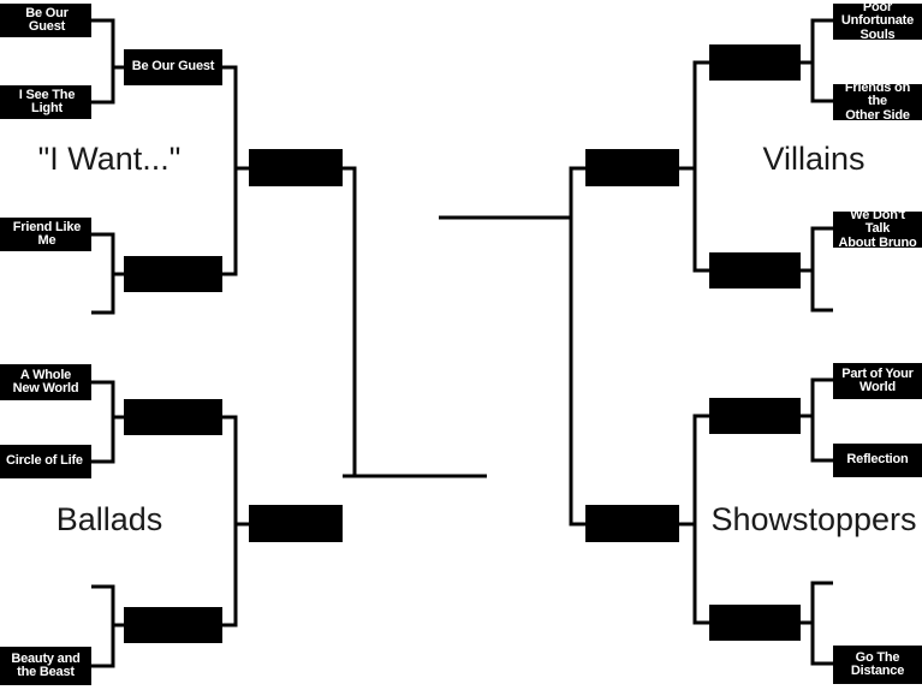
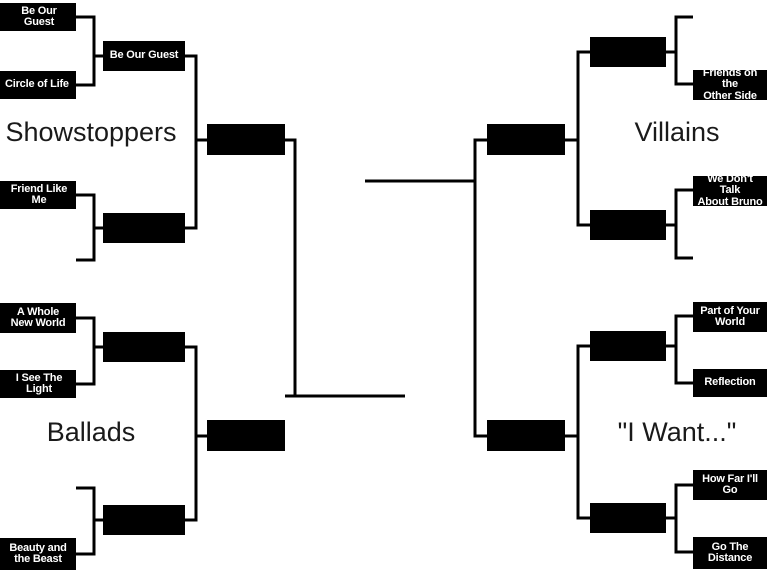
- "I Want..."
+ Showstoppers
  Ballads
  Villains
- Showstoppers
+ "I Want..."
  Be Our Guest
- I See The Light
+ Circle of Life
  Friend Like Me
  A Whole
  New World
- Circle of Life
+ I See The Light
  Beauty and
  the Beast
  Be Our Guest
- Poor Unfortunate
- Souls
  Friends on the
  Other Side
  We Don't Talk
  About Bruno
  Part of Your
  World
  Reflection
+ How Far I'll
+ Go
  Go The
  Distance
